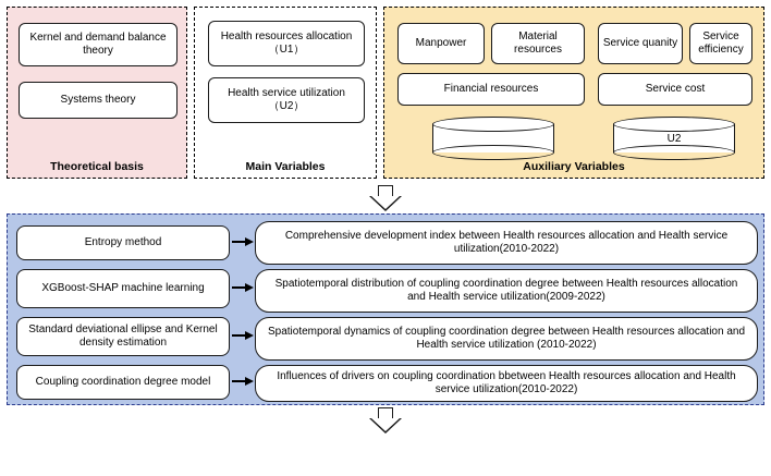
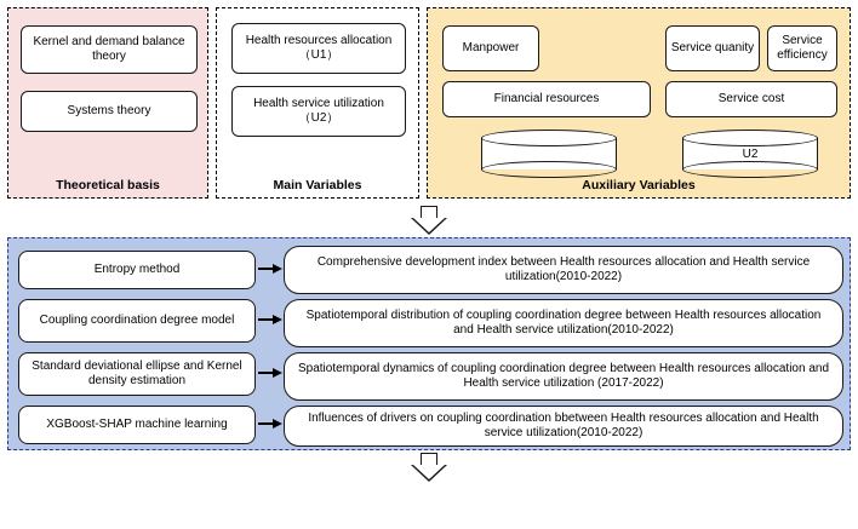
  Kernel and demand balance theory
  Systems theory
  Theoretical basis
  Health resources allocation（U1）
  Health service utilization（U2）
  Main Variables
  Manpower
- Material resources
  Service quanity
  Service efficiency
  Financial resources
  Service cost
  U2
  Auxiliary Variables
  Entropy method
  Comprehensive development index between Health resources allocation and Health service utilization(2010-2022)
- XGBoost-SHAP machine learning
+ Coupling coordination degree model
- Spatiotemporal distribution of coupling coordination degree between Health resources allocation and Health service utilization(2009-2022)
+ Spatiotemporal distribution of coupling coordination degree between Health resources allocation and Health service utilization(2010-2022)
  Standard deviational ellipse and Kernel density estimation
- Spatiotemporal dynamics of coupling coordination degree between Health resources allocation and Health service utilization (2010-2022)
+ Spatiotemporal dynamics of coupling coordination degree between Health resources allocation and Health service utilization (2017-2022)
- Coupling coordination degree model
+ XGBoost-SHAP machine learning
  Influences of drivers on coupling coordination bbetween Health resources allocation and Health service utilization(2010-2022)
